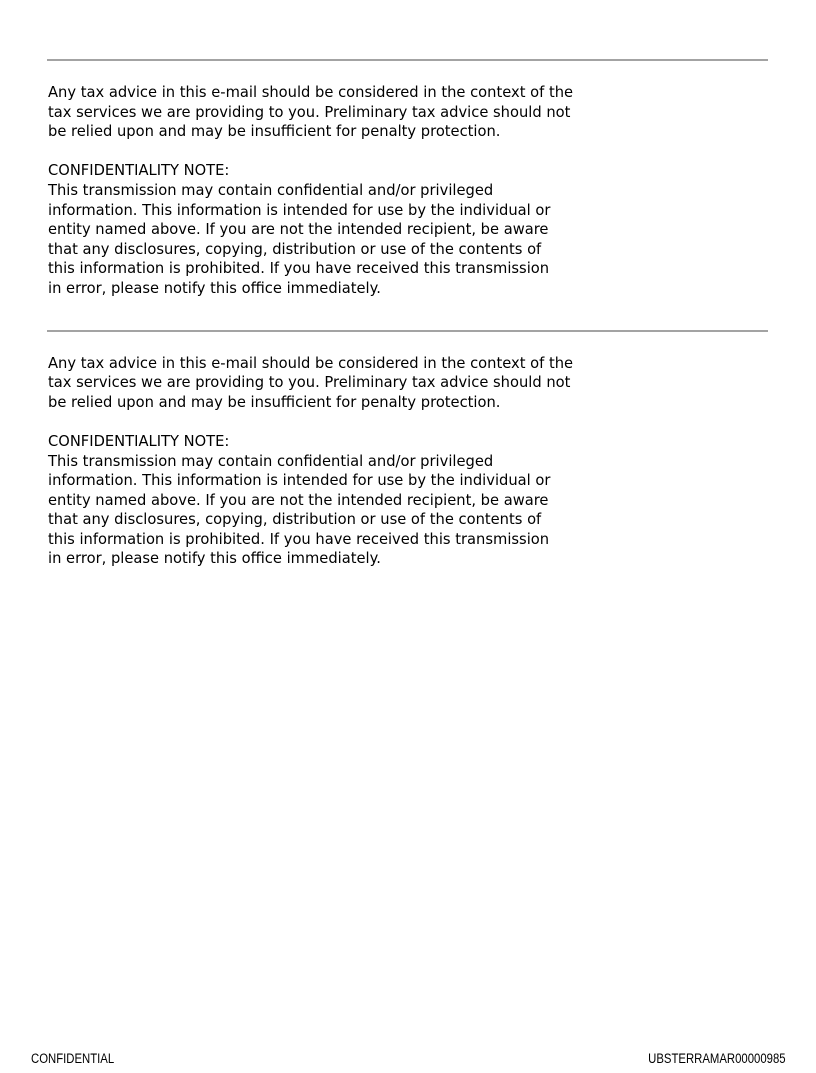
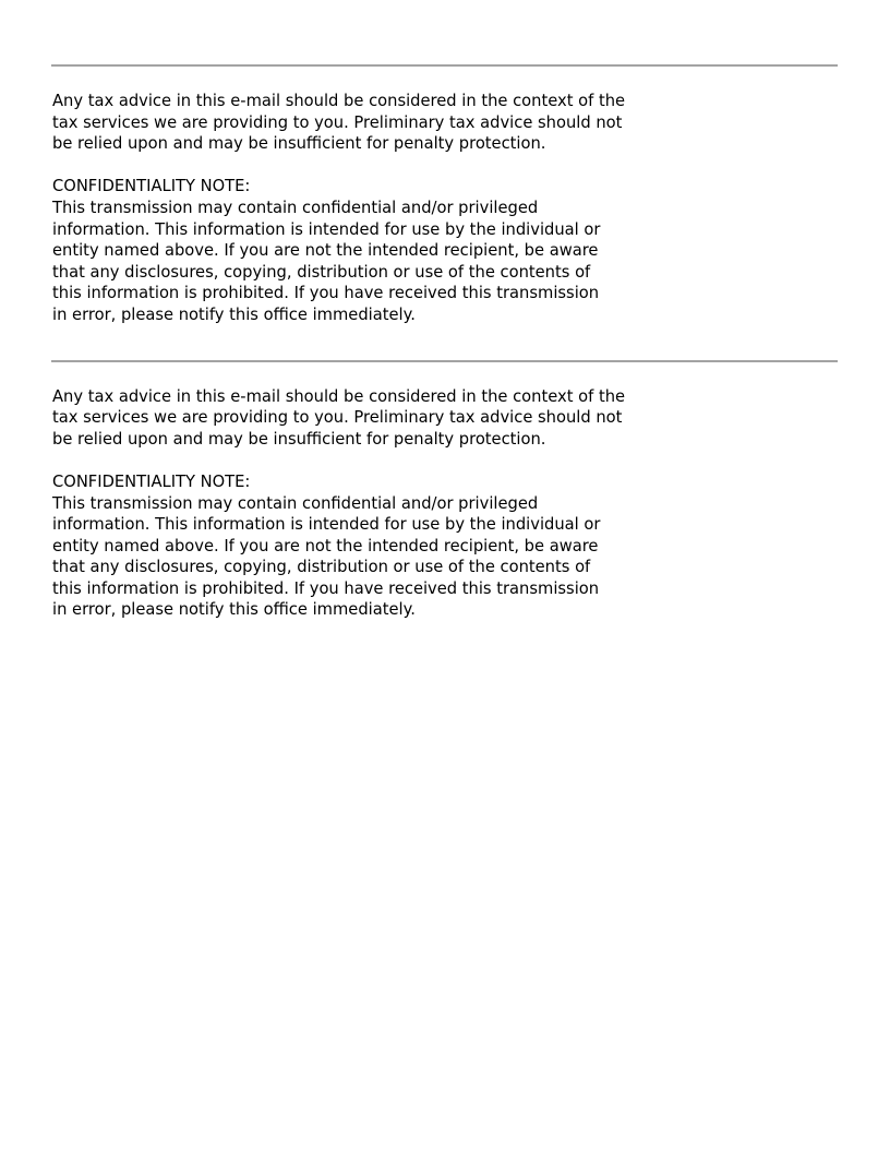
  Any tax advice in this e-mail should be considered in the context of the
  tax services we are providing to you. Preliminary tax advice should not
  be relied upon and may be insufficient for penalty protection.
  CONFIDENTIALITY NOTE:
  This transmission may contain confidential and/or privileged
  information. This information is intended for use by the individual or
  entity named above. If you are not the intended recipient, be aware
  that any disclosures, copying, distribution or use of the contents of
  this information is prohibited. If you have received this transmission
  in error, please notify this office immediately.
  Any tax advice in this e-mail should be considered in the context of the
  tax services we are providing to you. Preliminary tax advice should not
  be relied upon and may be insufficient for penalty protection.
  CONFIDENTIALITY NOTE:
  This transmission may contain confidential and/or privileged
  information. This information is intended for use by the individual or
  entity named above. If you are not the intended recipient, be aware
  that any disclosures, copying, distribution or use of the contents of
  this information is prohibited. If you have received this transmission
  in error, please notify this office immediately.
- CONFIDENTIAL
- UBSTERRAMAR00000985
